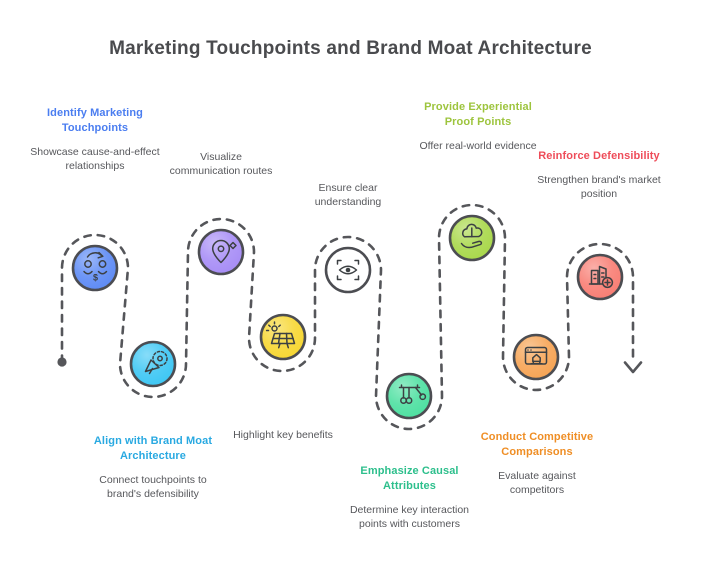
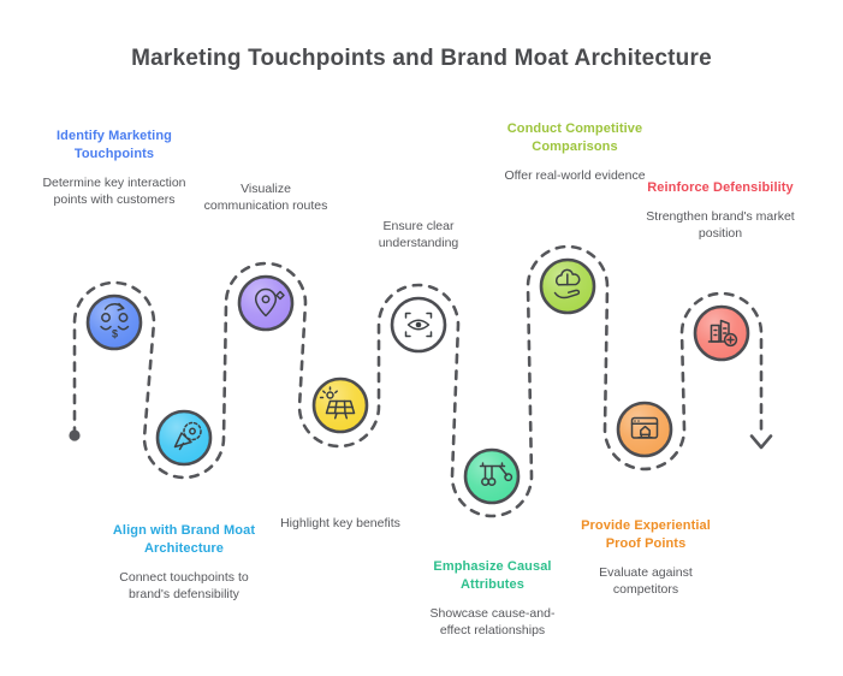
  Marketing Touchpoints and Brand Moat Architecture
  $
  Identify Marketing Touchpoints
- Showcase cause-and-effect relationships
+ Determine key interaction points with customers
  Align with Brand Moat Architecture
  Connect touchpoints to brand's defensibility
  Visualize communication routes
  Highlight key benefits
  Ensure clear understanding
  Emphasize Causal Attributes
- Determine key interaction points with customers
+ Showcase cause-and-effect relationships
- Provide Experiential Proof Points
+ Conduct Competitive Comparisons
  Offer real-world evidence
- Conduct Competitive Comparisons
+ Provide Experiential Proof Points
  Evaluate against competitors
  Reinforce Defensibility
  Strengthen brand's market position
